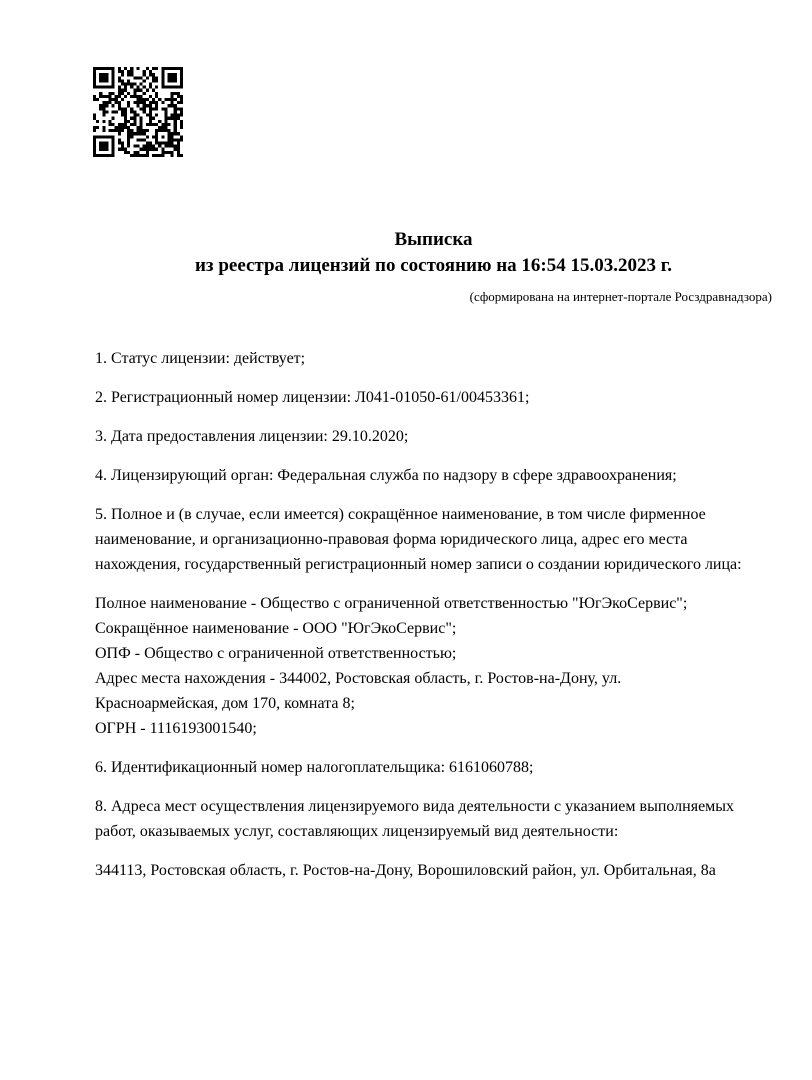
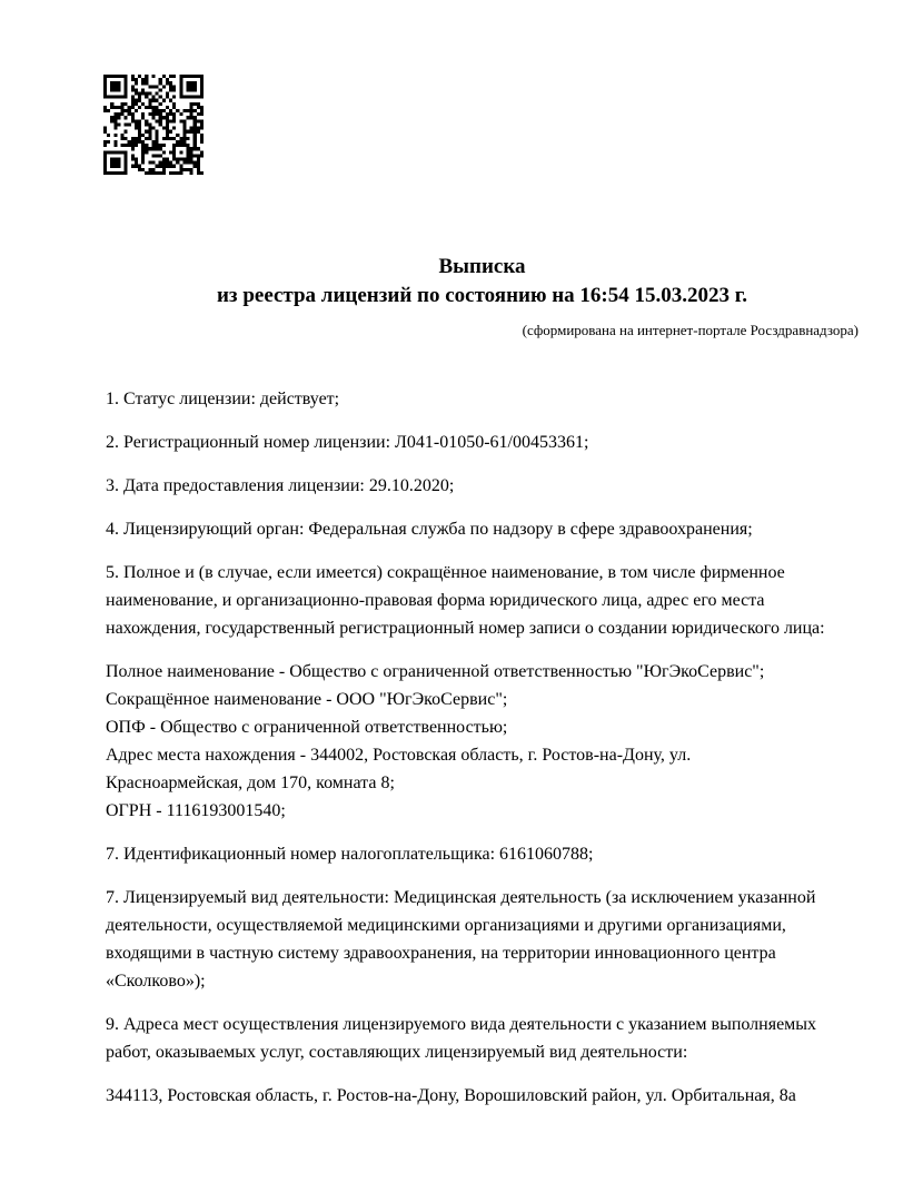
  Выписка
  из реестра лицензий по состоянию на 16:54 15.03.2023 г.
  (сформирована на интернет-портале Росздравнадзора)
  1. Статус лицензии: действует;
  2. Регистрационный номер лицензии: Л041-01050-61/00453361;
  3. Дата предоставления лицензии: 29.10.2020;
  4. Лицензирующий орган: Федеральная служба по надзору в сфере здравоохранения;
  5. Полное и (в случае, если имеется) сокращённое наименование, в том числе фирменное наименование, и организационно-правовая форма юридического лица, адрес его места нахождения, государственный регистрационный номер записи о создании юридического лица:
  Полное наименование - Общество с ограниченной ответственностью "ЮгЭкоСервис";
  Сокращённое наименование - ООО "ЮгЭкоСервис";
  ОПФ - Общество с ограниченной ответственностью;
  Адрес места нахождения - 344002, Ростовская область, г. Ростов-на-Дону, ул. Красноармейская, дом 170, комната 8;
  ОГРН - 1116193001540;
- 6. Идентификационный номер налогоплательщика: 6161060788;
+ 7. Идентификационный номер налогоплательщика: 6161060788;
+ 7. Лицензируемый вид деятельности: Медицинская деятельность (за исключением указанной деятельности, осуществляемой медицинскими организациями и другими организациями, входящими в частную систему здравоохранения, на территории инновационного центра «Сколково»);
- 8. Адреса мест осуществления лицензируемого вида деятельности с указанием выполняемых работ, оказываемых услуг, составляющих лицензируемый вид деятельности:
+ 9. Адреса мест осуществления лицензируемого вида деятельности с указанием выполняемых работ, оказываемых услуг, составляющих лицензируемый вид деятельности:
  344113, Ростовская область, г. Ростов-на-Дону, Ворошиловский район, ул. Орбитальная, 8а
